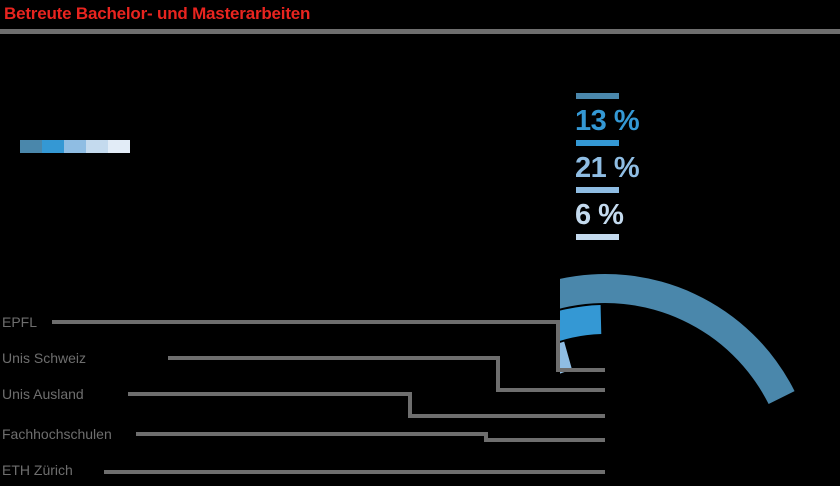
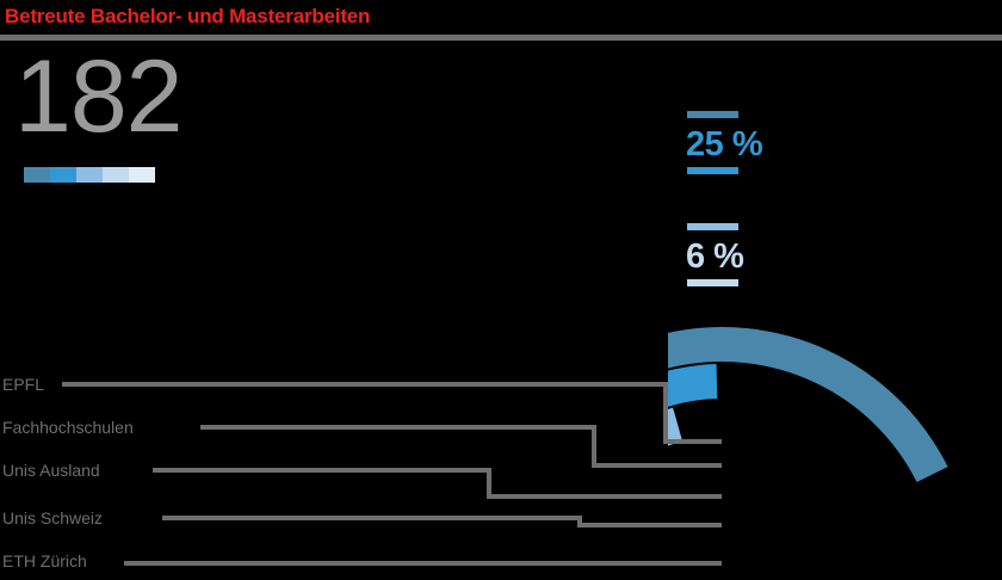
  Betreute Bachelor- und Masterarbeiten
+ 182
- 13 %
+ 25 %
- 21 %
  6 %
  EPFL
- Unis Schweiz
+ Fachhochschulen
  Unis Ausland
- Fachhochschulen
+ Unis Schweiz
  ETH Zürich
